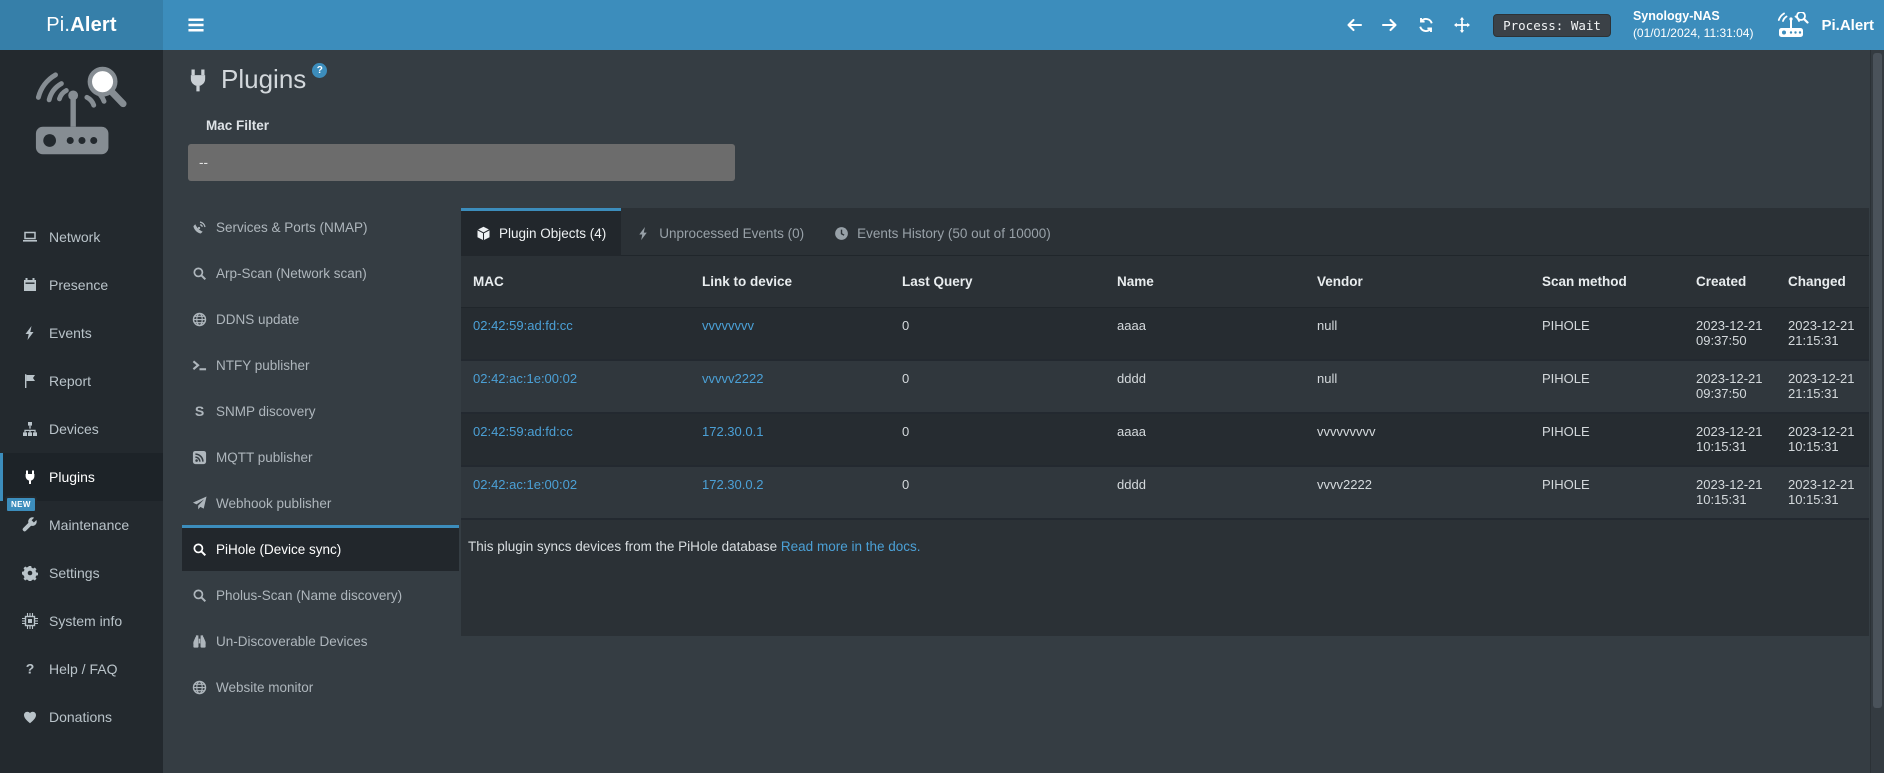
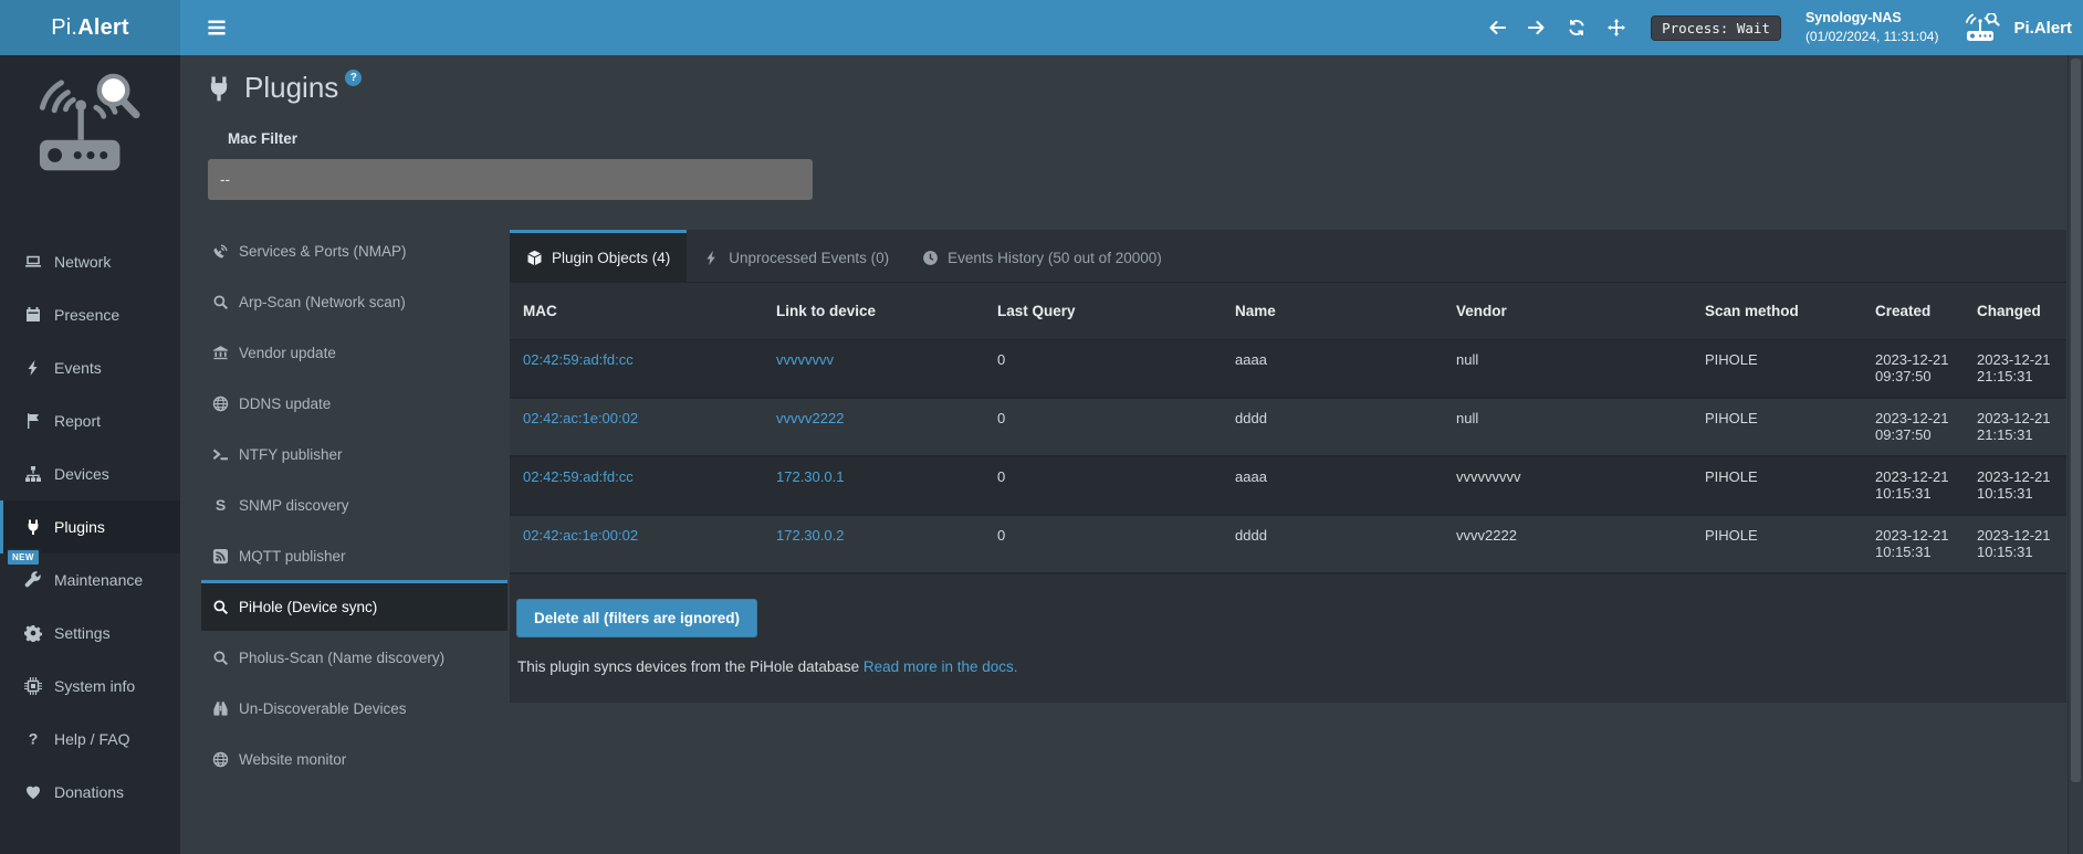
  Pi.
  Alert
  Process: Wait
  Synology-NAS
- (01/01/2024, 11:31:04)
+ (01/02/2024, 11:31:04)
  Pi.Alert
  Network
  Presence
  Events
  Report
  Devices
  Plugins
  Maintenance
  NEW
  Settings
  System info
  ?
  Help / FAQ
  Donations
  Plugins
  ?
  Mac Filter
  --
  Services & Ports (NMAP)
  Arp-Scan (Network scan)
+ Vendor update
  DDNS update
  NTFY publisher
  S
  SNMP discovery
  MQTT publisher
- Webhook publisher
  PiHole (Device sync)
  Pholus-Scan (Name discovery)
  Un-Discoverable Devices
  Website monitor
  Plugin Objects (4)
  Unprocessed Events (0)
- Events History (50 out of 10000)
+ Events History (50 out of 20000)
  MAC	Link to device	Last Query	Name	Vendor	Scan method	Created	Changed
  02:42:59:ad:fd:cc	vvvvvvvv	0	aaaa	null	PIHOLE	2023-12-21 09:37:50	2023-12-21 21:15:31
  02:42:ac:1e:00:02	vvvvv2222	0	dddd	null	PIHOLE	2023-12-21 09:37:50	2023-12-21 21:15:31
  02:42:59:ad:fd:cc	172.30.0.1	0	aaaa	vvvvvvvvv	PIHOLE	2023-12-21 10:15:31	2023-12-21 10:15:31
  02:42:ac:1e:00:02	172.30.0.2	0	dddd	vvvv2222	PIHOLE	2023-12-21 10:15:31	2023-12-21 10:15:31
+ Delete all (filters are ignored)
  This plugin syncs devices from the PiHole database Read more in the docs.
